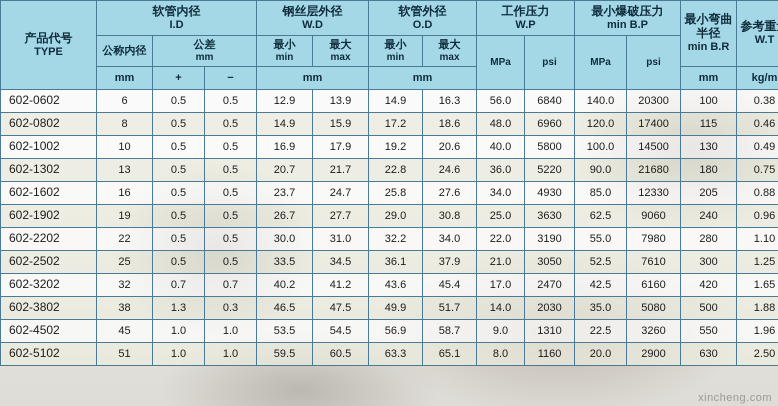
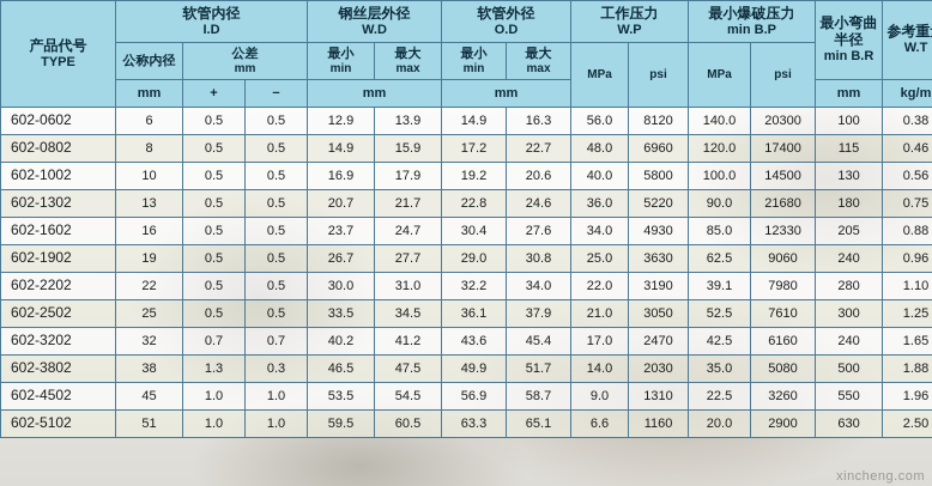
  产品代号 TYPE	软管内径 I.D	钢丝层外径 W.D	软管外径 O.D	工作压力 W.P	最小爆破压力 min B.P	最小弯曲半径 min B.R	参考重 W.T
  公称内径	公差 mm	最小 min	最大 max	最小 min	最大 max	MPa	psi	MPa	psi
  mm	+	−	mm	mm	mm	kg/m
- 602-0602	6	0.5	0.5	12.9	13.9	14.9	16.3	56.0	6840	140.0	20300	100	0.38
+ 602-0602	6	0.5	0.5	12.9	13.9	14.9	16.3	56.0	8120	140.0	20300	100	0.38
- 602-0802	8	0.5	0.5	14.9	15.9	17.2	18.6	48.0	6960	120.0	17400	115	0.46
+ 602-0802	8	0.5	0.5	14.9	15.9	17.2	22.7	48.0	6960	120.0	17400	115	0.46
- 602-1002	10	0.5	0.5	16.9	17.9	19.2	20.6	40.0	5800	100.0	14500	130	0.49
+ 602-1002	10	0.5	0.5	16.9	17.9	19.2	20.6	40.0	5800	100.0	14500	130	0.56
  602-1302	13	0.5	0.5	20.7	21.7	22.8	24.6	36.0	5220	90.0	21680	180	0.75
- 602-1602	16	0.5	0.5	23.7	24.7	25.8	27.6	34.0	4930	85.0	12330	205	0.88
+ 602-1602	16	0.5	0.5	23.7	24.7	30.4	27.6	34.0	4930	85.0	12330	205	0.88
  602-1902	19	0.5	0.5	26.7	27.7	29.0	30.8	25.0	3630	62.5	9060	240	0.96
- 602-2202	22	0.5	0.5	30.0	31.0	32.2	34.0	22.0	3190	55.0	7980	280	1.10
+ 602-2202	22	0.5	0.5	30.0	31.0	32.2	34.0	22.0	3190	39.1	7980	280	1.10
  602-2502	25	0.5	0.5	33.5	34.5	36.1	37.9	21.0	3050	52.5	7610	300	1.25
- 602-3202	32	0.7	0.7	40.2	41.2	43.6	45.4	17.0	2470	42.5	6160	420	1.65
+ 602-3202	32	0.7	0.7	40.2	41.2	43.6	45.4	17.0	2470	42.5	6160	240	1.65
  602-3802	38	1.3	0.3	46.5	47.5	49.9	51.7	14.0	2030	35.0	5080	500	1.88
  602-4502	45	1.0	1.0	53.5	54.5	56.9	58.7	9.0	1310	22.5	3260	550	1.96
- 602-5102	51	1.0	1.0	59.5	60.5	63.3	65.1	8.0	1160	20.0	2900	630	2.50
+ 602-5102	51	1.0	1.0	59.5	60.5	63.3	65.1	6.6	1160	20.0	2900	630	2.50
  xincheng.com
